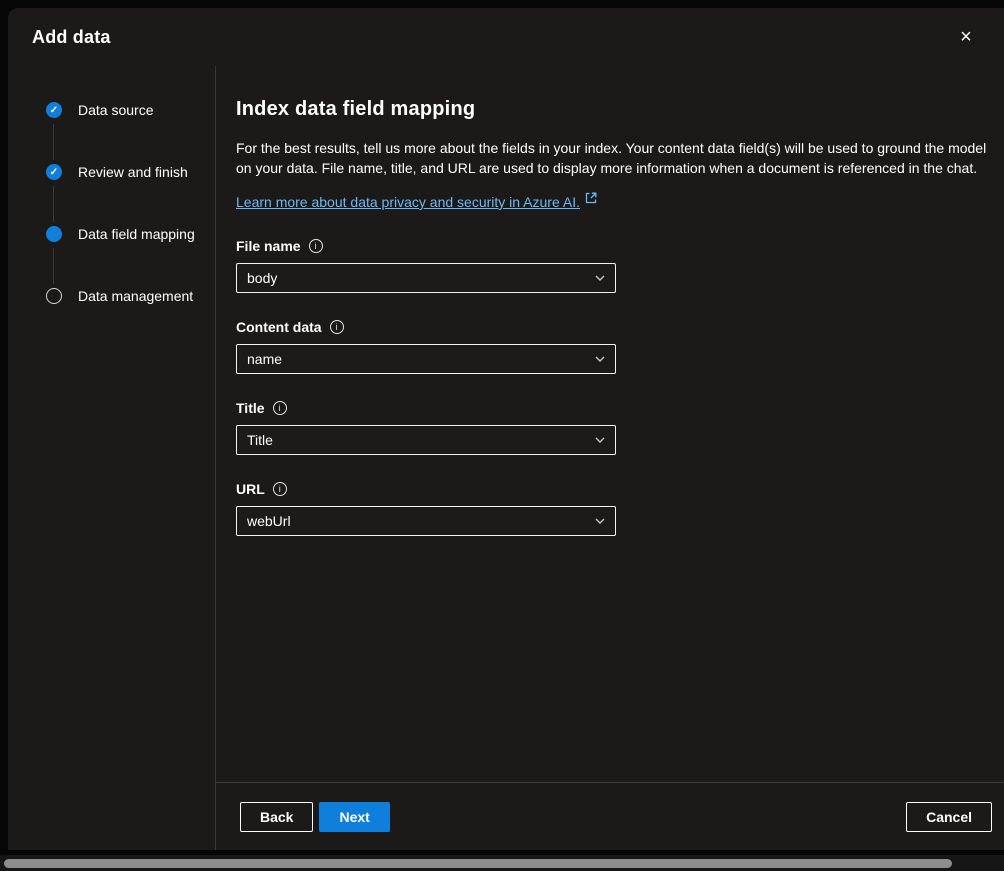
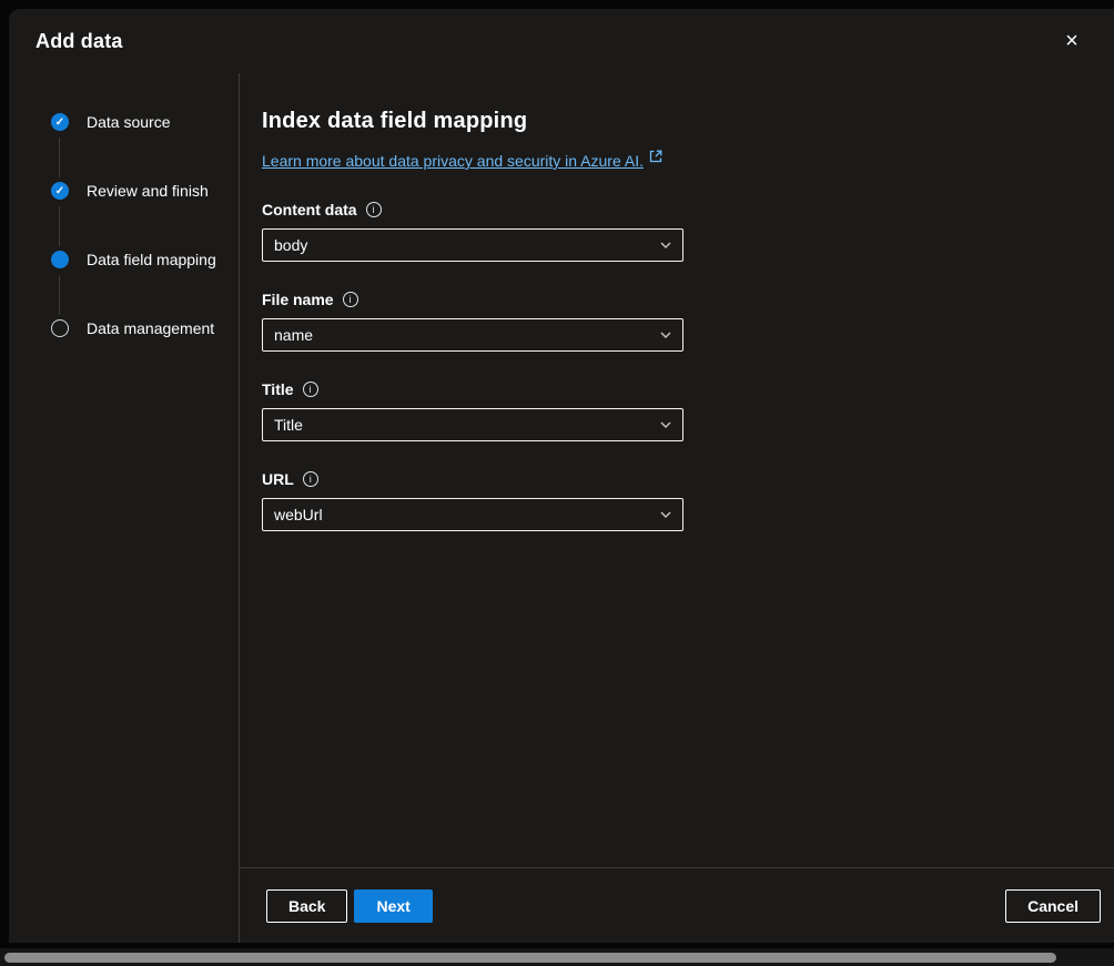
  Add data
  ×
  ✓
  Data source
  ✓
  Review and finish
  Data field mapping
  Data management
  Index data field mapping
- For the best results, tell us more about the fields in your index. Your content data field(s) will be used to ground the model on your data. File name, title, and URL are used to display more information when a document is referenced in the chat.
  Learn more about data privacy and security in Azure AI.
- File name
+ Content data
  i
  body
- Content data
+ File name
  i
  name
  Title
  i
  Title
  URL
  i
  webUrl
  Back
  Next
  Cancel
